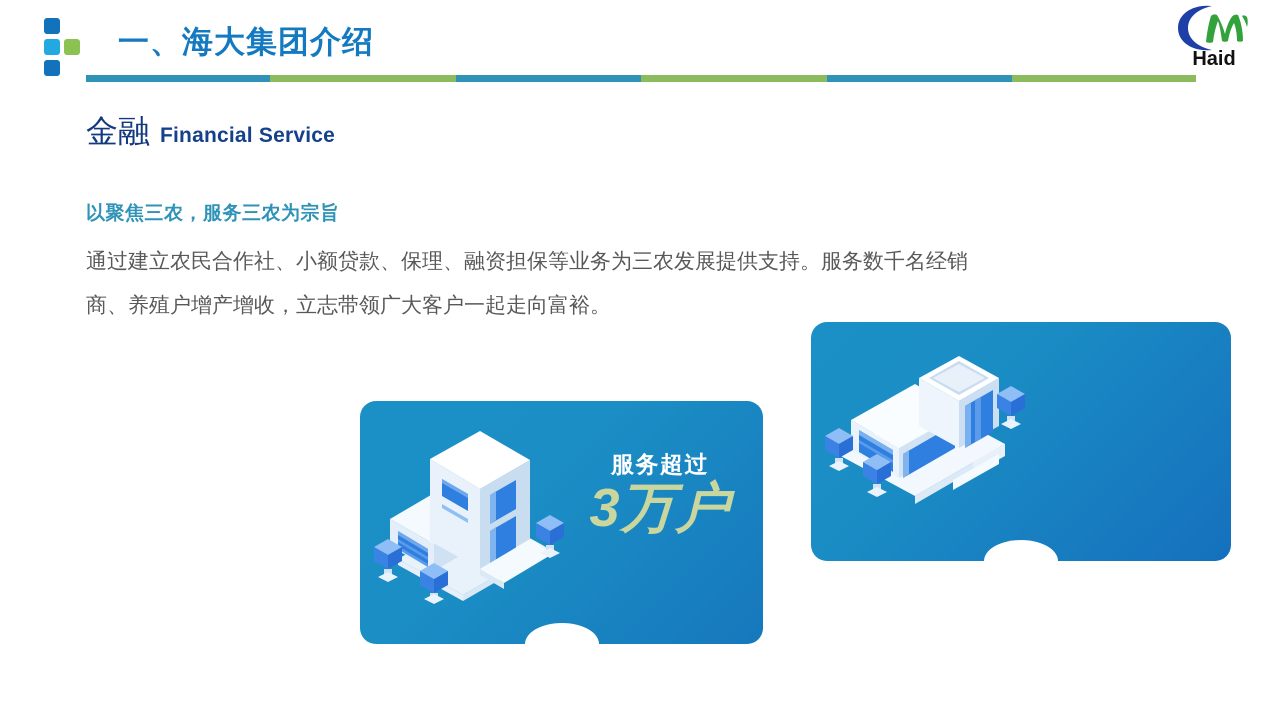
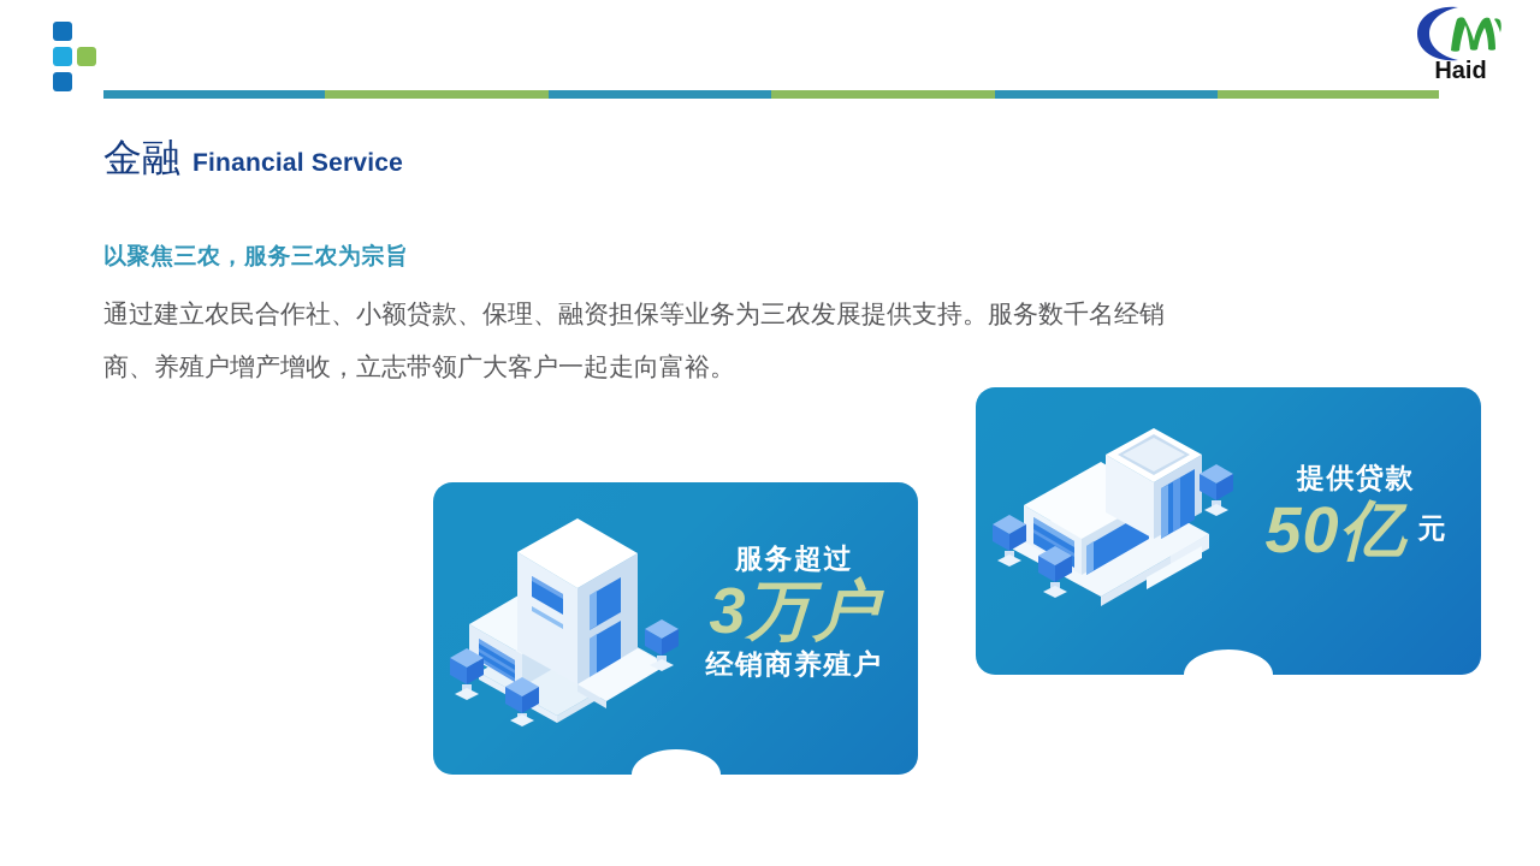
- 一、海大集团介绍
  Haid
  金融
  Financial Service
  以聚焦三农，服务三农为宗旨
  通过建立农民合作社、小额贷款、保理、融资担保等业务为三农发展提供支持。服务数千名经销
  商、养殖户增产增收，立志带领广大客户一起走向富裕。
  服务超过
  3万户
+ 经销商养殖户
+ 提供贷款
+ 50亿 元
